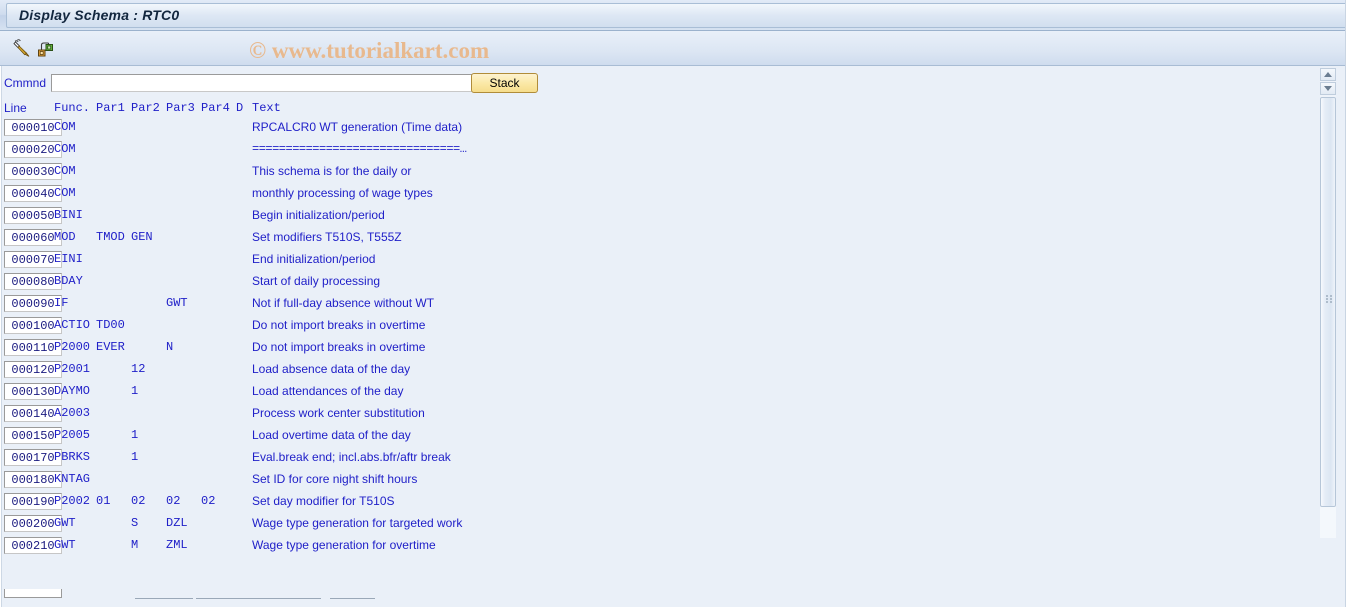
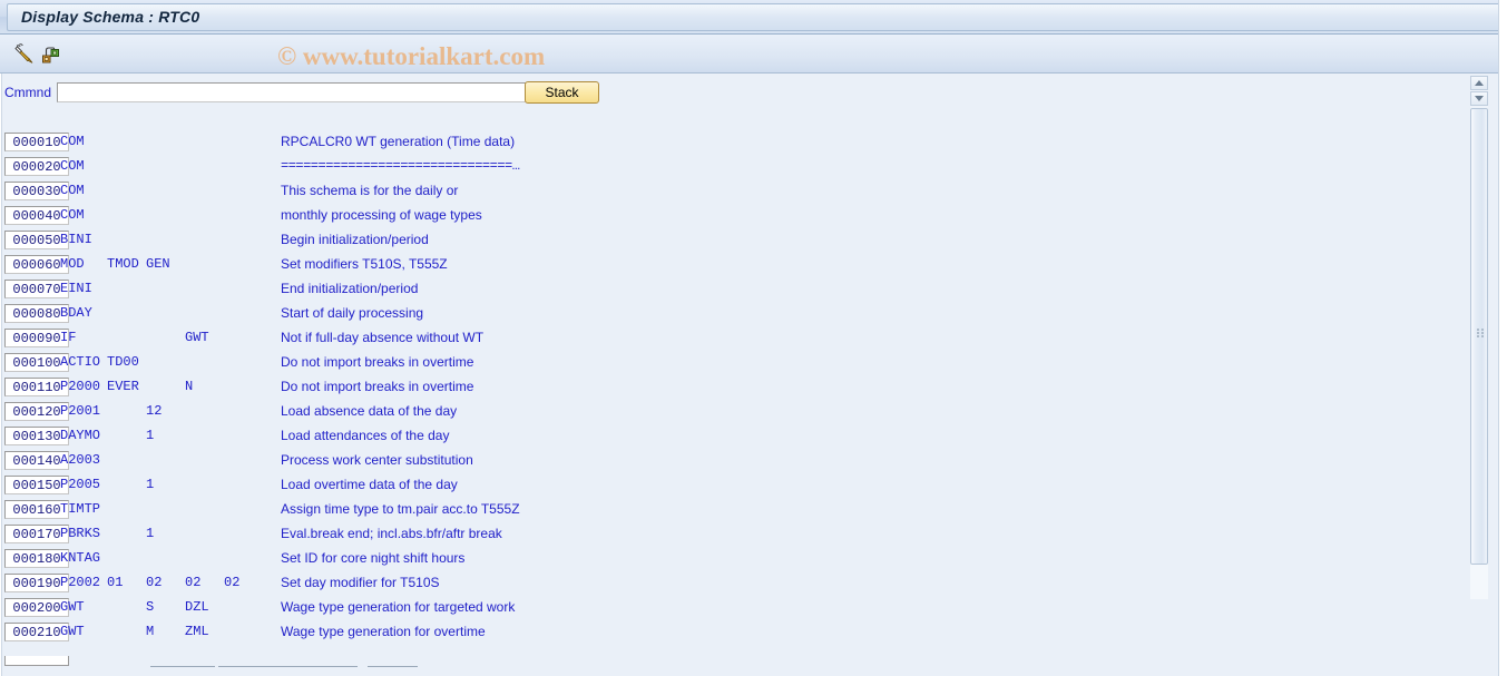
  Display Schema : RTC0
  © www.tutorialkart.com
  Cmmnd
  Stack
- Line
- Func.
- Par1
- Par2
- Par3
- Par4
- D
- Text
  000010
  COM
  RPCALCR0 WT generation (Time data)
  000020
  COM
  ===============================…
  000030
  COM
  This schema is for the daily or
  000040
  COM
  monthly processing of wage types
  000050
  BINI
  Begin initialization/period
  000060
  MOD
  TMOD
  GEN
  Set modifiers T510S, T555Z
  000070
  EINI
  End initialization/period
  000080
  BDAY
  Start of daily processing
  000090
  IF
  GWT
  Not if full-day absence without WT
  000100
  ACTIO
  TD00
  Do not import breaks in overtime
  000110
  P2000
  EVER
  N
  Do not import breaks in overtime
  000120
  P2001
  12
  Load absence data of the day
  000130
  DAYMO
  1
  Load attendances of the day
  000140
  A2003
  Process work center substitution
  000150
  P2005
  1
  Load overtime data of the day
+ 000160
+ TIMTP
+ Assign time type to tm.pair acc.to T555Z
  000170
  PBRKS
  1
  Eval.break end; incl.abs.bfr/aftr break
  000180
  KNTAG
  Set ID for core night shift hours
  000190
  P2002
  01
  02
  02
  02
  Set day modifier for T510S
  000200
  GWT
  S
  DZL
  Wage type generation for targeted work
  000210
  GWT
  M
  ZML
  Wage type generation for overtime
